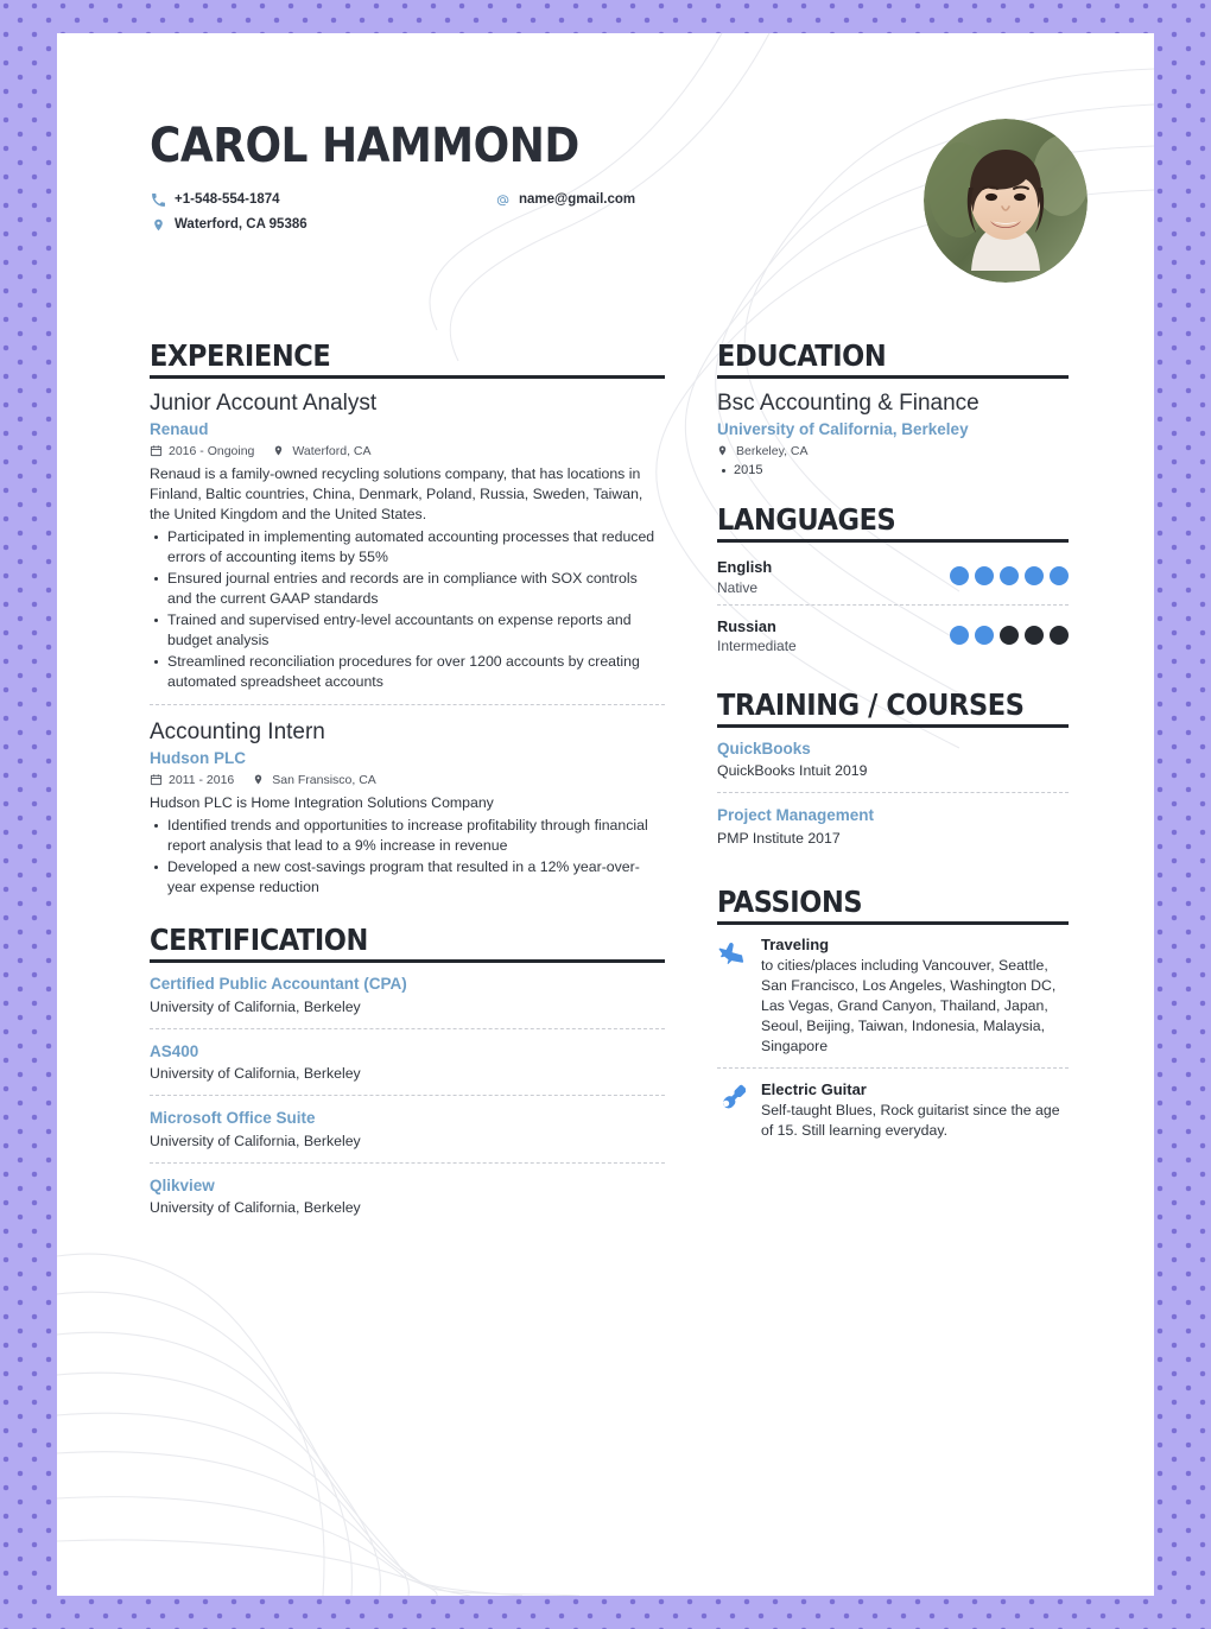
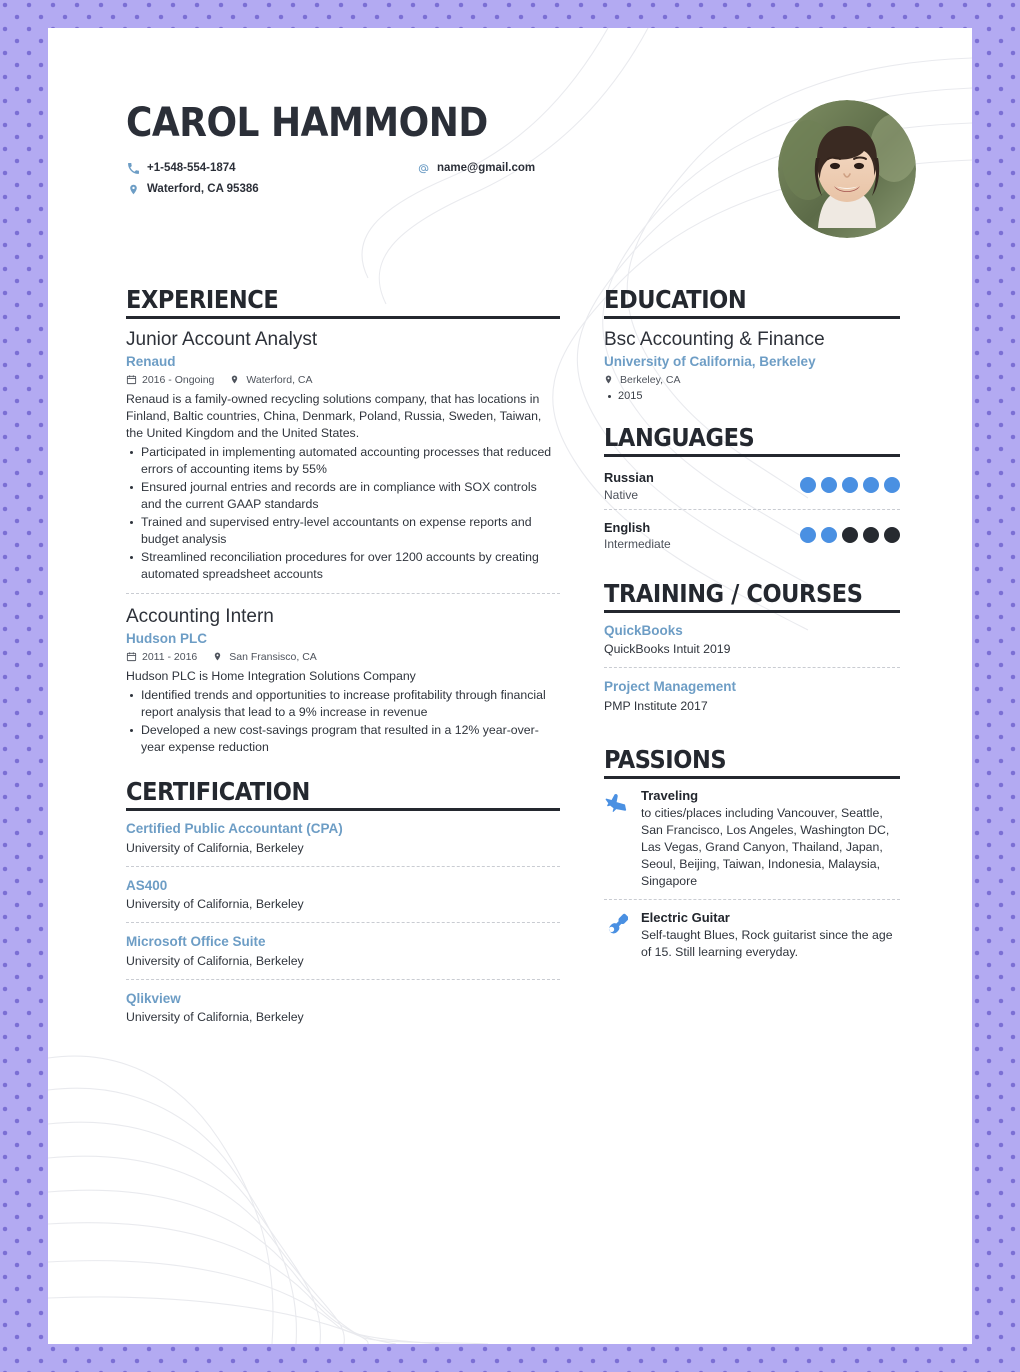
  CAROL HAMMOND
  +1-548-554-1874
  name@gmail.com
  Waterford, CA 95386
  EXPERIENCE
  Junior Account Analyst
  Renaud
  2016 - Ongoing
  Waterford, CA
  Renaud is a family-owned recycling solutions company, that has locations in Finland, Baltic countries, China, Denmark, Poland, Russia, Sweden, Taiwan, the United Kingdom and the United States.
  Participated in implementing automated accounting processes that reduced errors of accounting items by 55%
  Ensured journal entries and records are in compliance with SOX controls and the current GAAP standards
  Trained and supervised entry-level accountants on expense reports and budget analysis
  Streamlined reconciliation procedures for over 1200 accounts by creating automated spreadsheet accounts
  Accounting Intern
  Hudson PLC
  2011 - 2016
  San Fransisco, CA
  Hudson PLC is Home Integration Solutions Company
  Identified trends and opportunities to increase profitability through financial report analysis that lead to a 9% increase in revenue
  Developed a new cost-savings program that resulted in a 12% year-over-year expense reduction
  CERTIFICATION
  Certified Public Accountant (CPA)
  University of California, Berkeley
  AS400
  University of California, Berkeley
  Microsoft Office Suite
  University of California, Berkeley
  Qlikview
  University of California, Berkeley
  EDUCATION
  Bsc Accounting & Finance
  University of California, Berkeley
  Berkeley, CA
  2015
  LANGUAGES
- English
+ Russian
  Native
- Russian
+ English
  Intermediate
  TRAINING / COURSES
  QuickBooks
  QuickBooks Intuit 2019
  Project Management
  PMP Institute 2017
  PASSIONS
  Traveling
  to cities/places including Vancouver, Seattle, San Francisco, Los Angeles, Washington DC, Las Vegas, Grand Canyon, Thailand, Japan, Seoul, Beijing, Taiwan, Indonesia, Malaysia, Singapore
  Electric Guitar
  Self-taught Blues, Rock guitarist since the age of 15. Still learning everyday.
